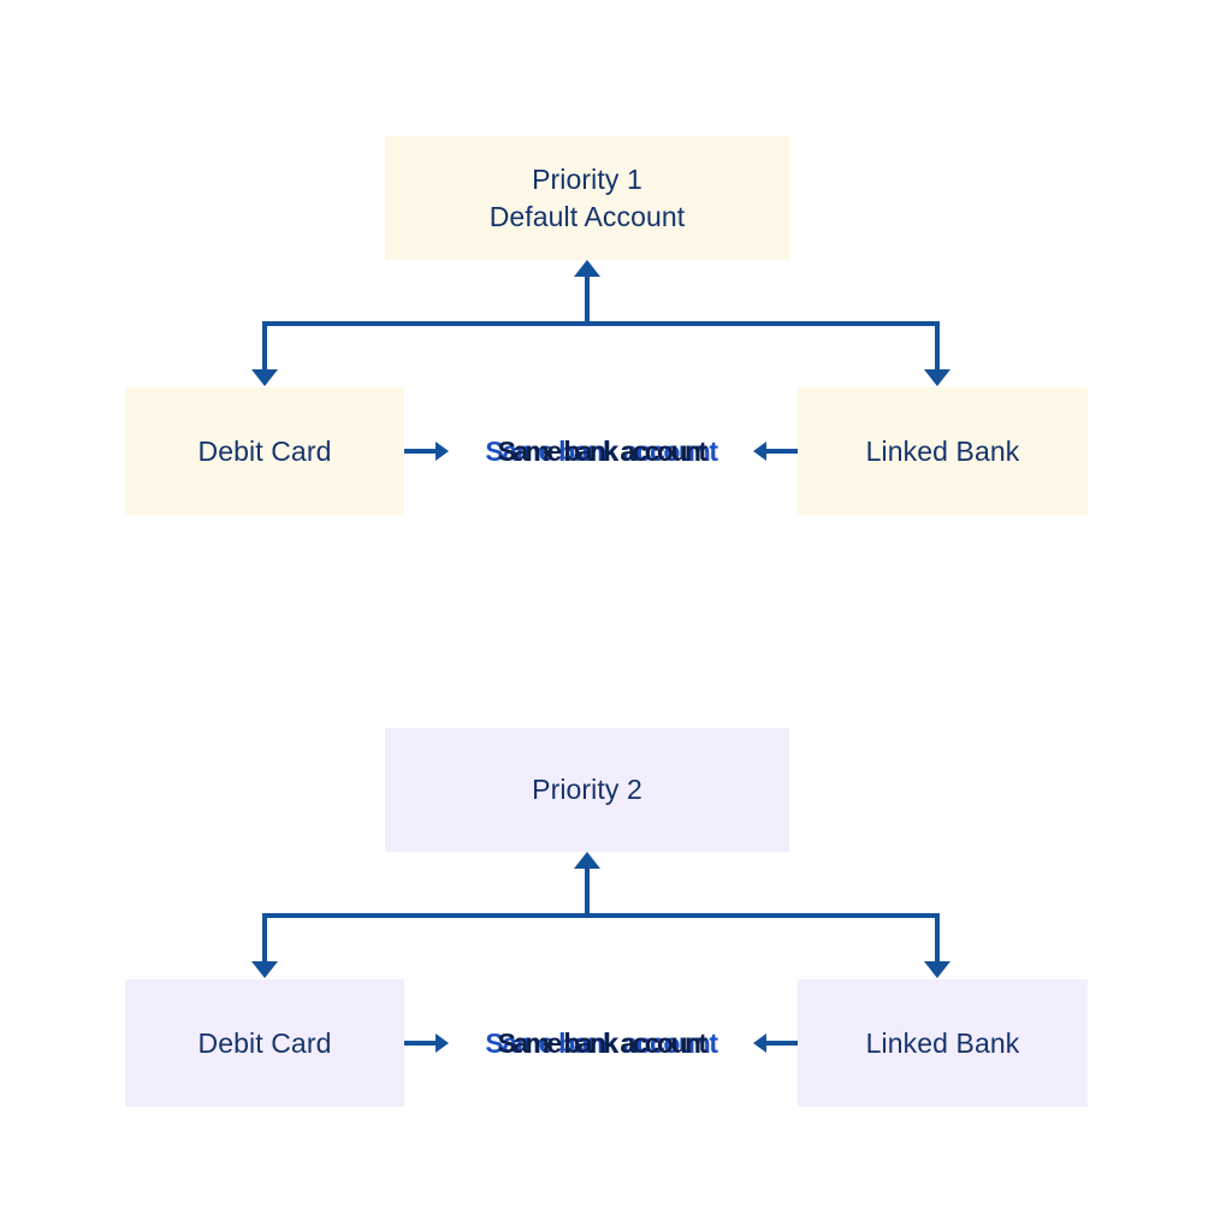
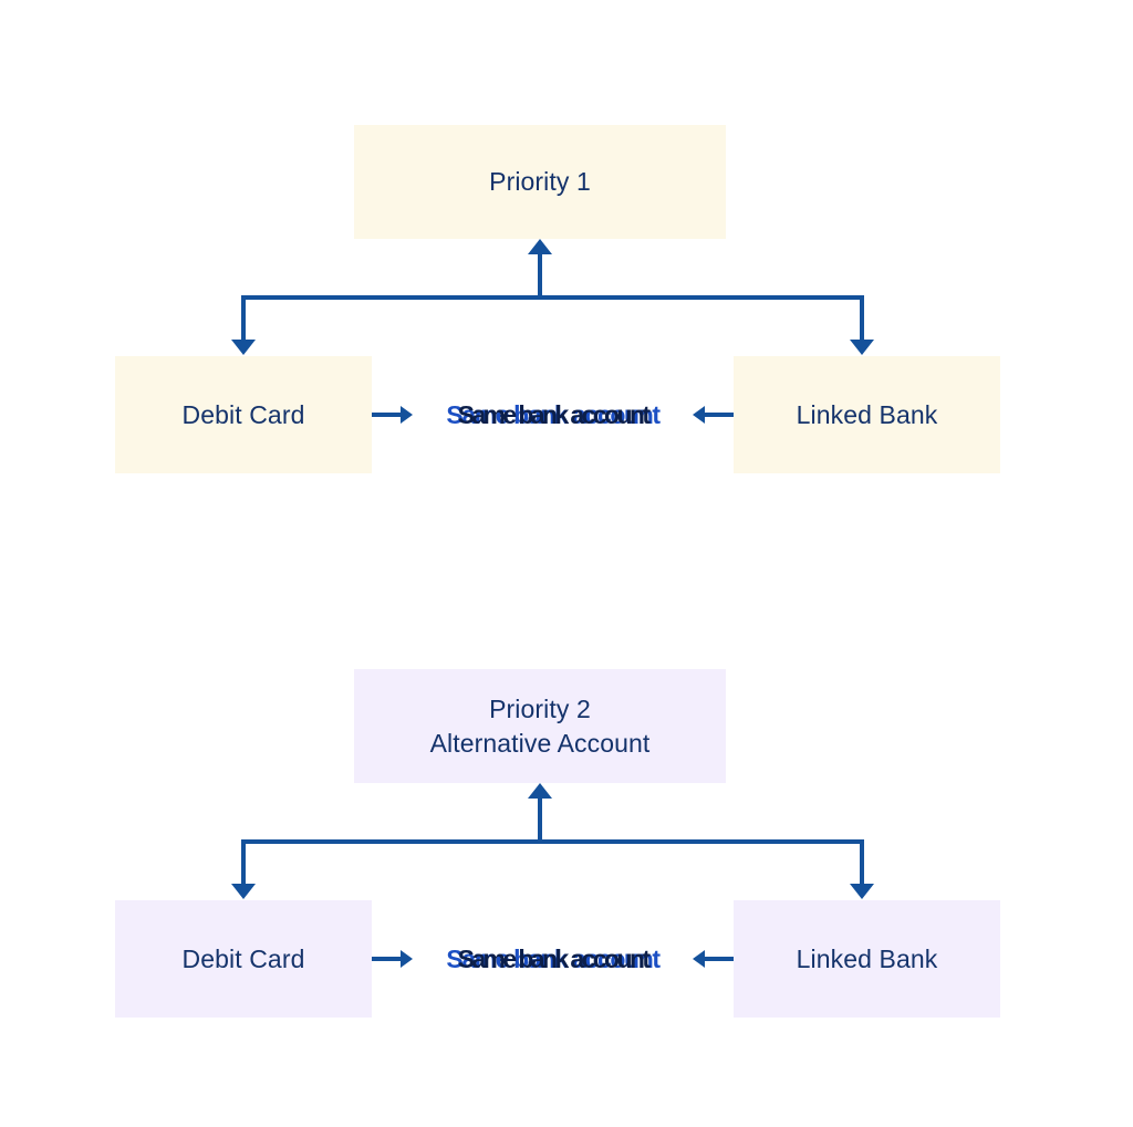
  Priority 1
- Default Account
  Debit Card
  Linked Bank
  Same bank account
  Same bank account
  Priority 2
+ Alternative Account
  Debit Card
  Linked Bank
  Same bank account
  Same bank account
